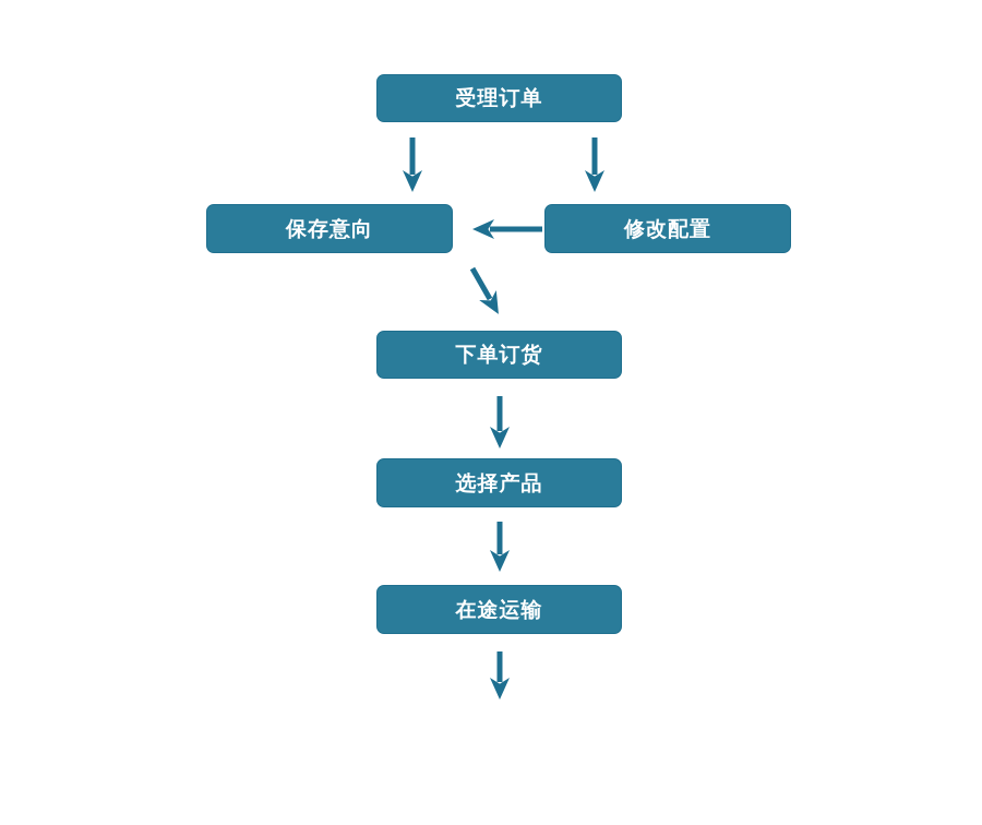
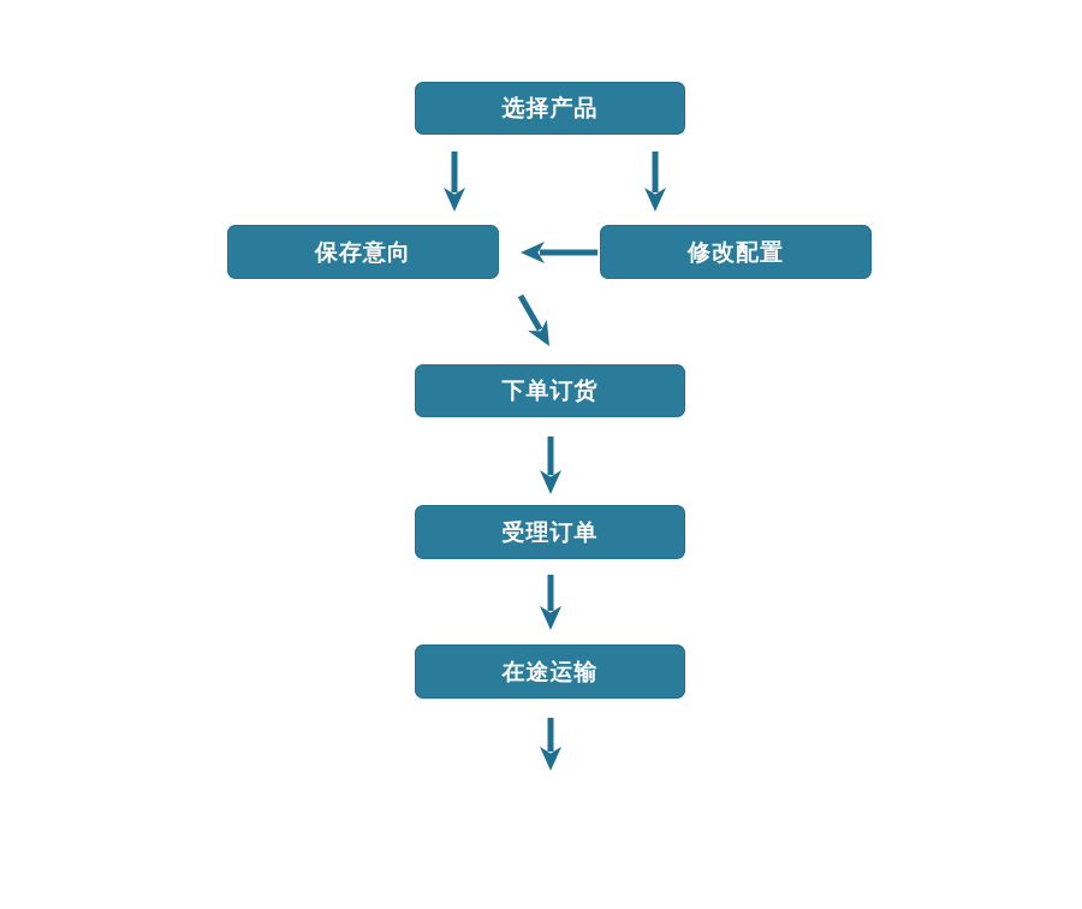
- 受理订单
+ 选择产品
  保存意向
  修改配置
  下单订货
- 选择产品
+ 受理订单
  在途运输
